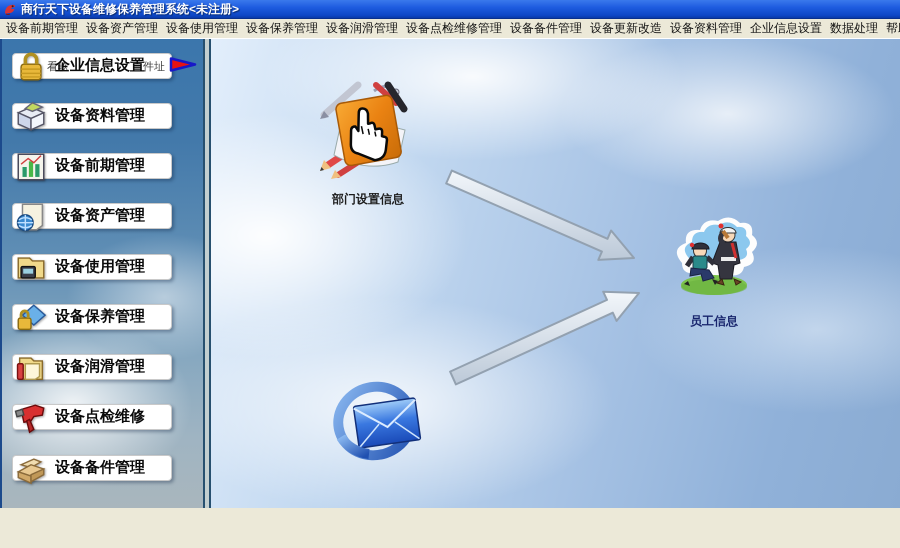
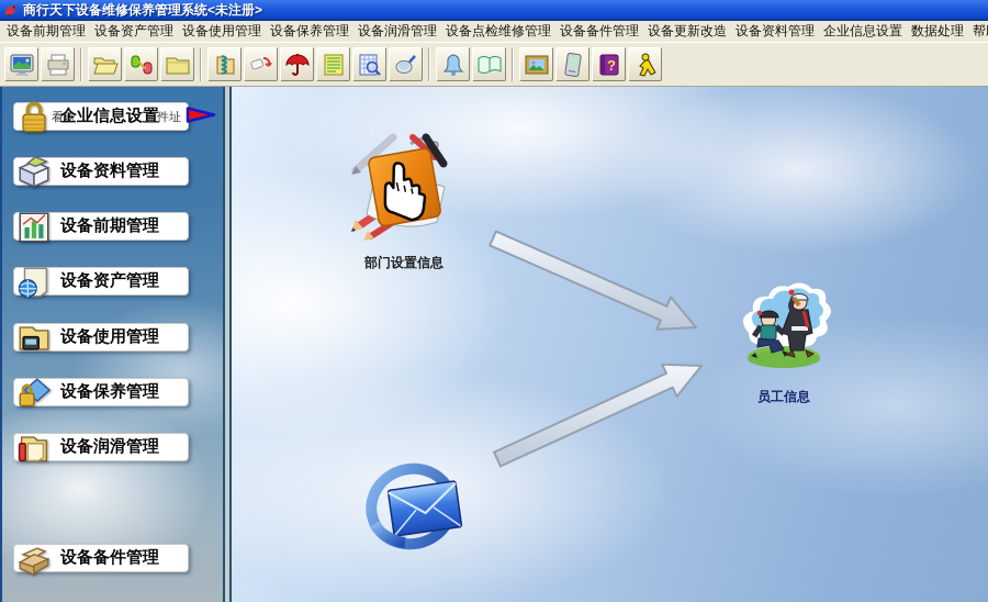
  商行天下设备维修保养管理系统<未注册>
  设备前期管理
  设备资产管理
  设备使用管理
  设备保养管理
  设备润滑管理
  设备点检维修管理
  设备备件管理
  设备更新改造
  设备资料管理
  企业信息设置
  数据处理
+ ?
  看软
  件址
  企业信息设置
  设备资料管理
  设备前期管理
  设备资产管理
  设备使用管理
  设备保养管理
  设备润滑管理
- 设备点检维修
  设备备件管理
  部门设置信息
  员工信息
